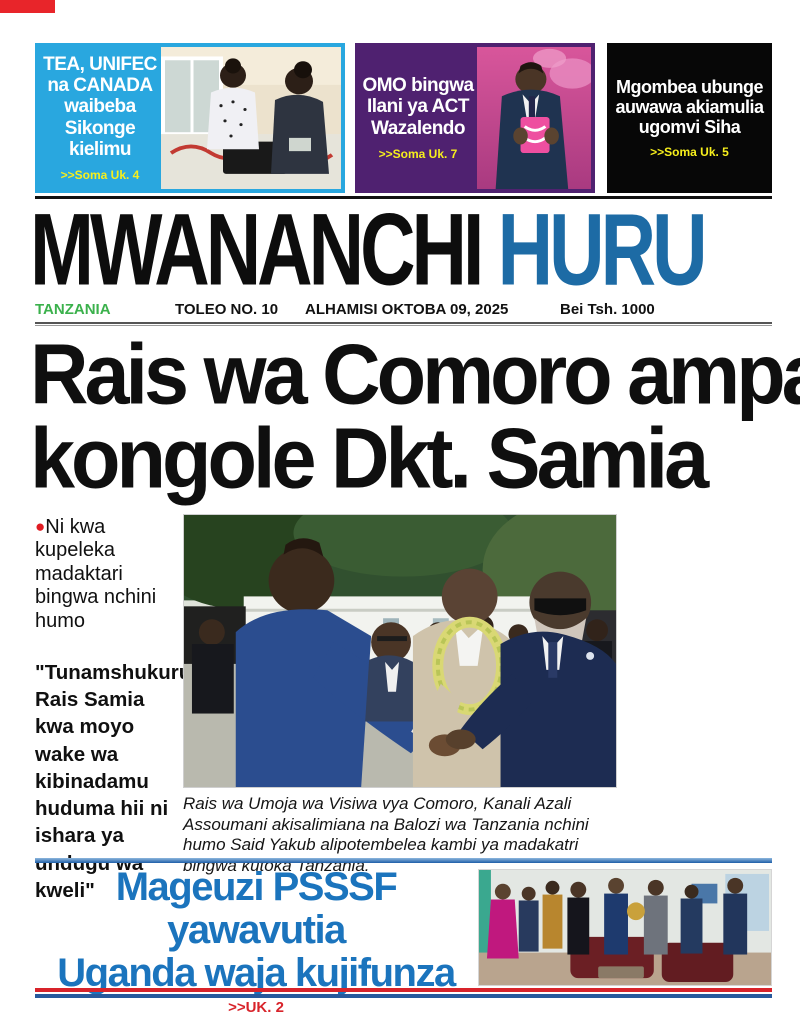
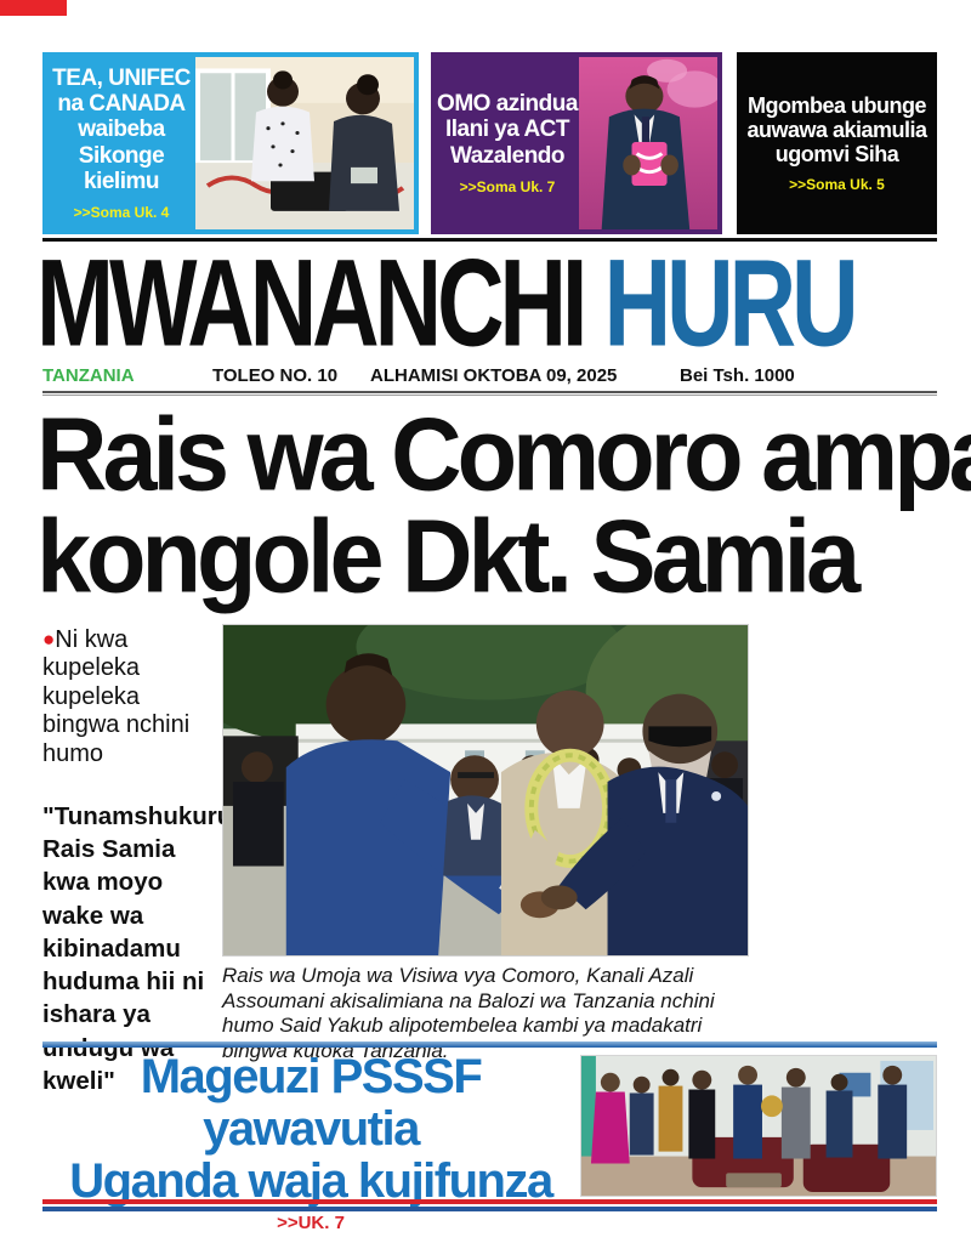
  TEA, UNIFEC na CANADA waibeba Sikonge kielimu
  >>Soma Uk. 4
- OMO bingwa Ilani ya ACT Wazalendo
+ OMO azindua Ilani ya ACT Wazalendo
  >>Soma Uk. 7
  Mgombea ubunge auwawa akiamulia ugomvi Siha
  >>Soma Uk. 5
  MWANANCHI HURU
  TANZANIA
  TOLEO NO. 10
  ALHAMISI OKTOBA 09, 2025
  Bei Tsh. 1000
  Rais wa Comoro amp
  kongole Dkt. Samia
- ●Ni kwa kupeleka madaktari bingwa nchini humo
+ ●Ni kwa kupeleka kupeleka bingwa nchini humo
  "Tunamshukur Rais Samia kwa moyo wake wa kibinadamu huduma hii ni ishara ya undugu wa kweli"
  Rais wa Umoja wa Visiwa vya Comoro, Kanali Azali Assoumani akisalimiana na Balozi wa Tanzania nchini humo Said Yakub alipotembelea kambi ya madakatri bingwa kutoka Tanzania.
  Mageuzi PSSSF yawavutia
  Uganda waja kujifunza
- >>UK. 2
+ >>UK. 7
